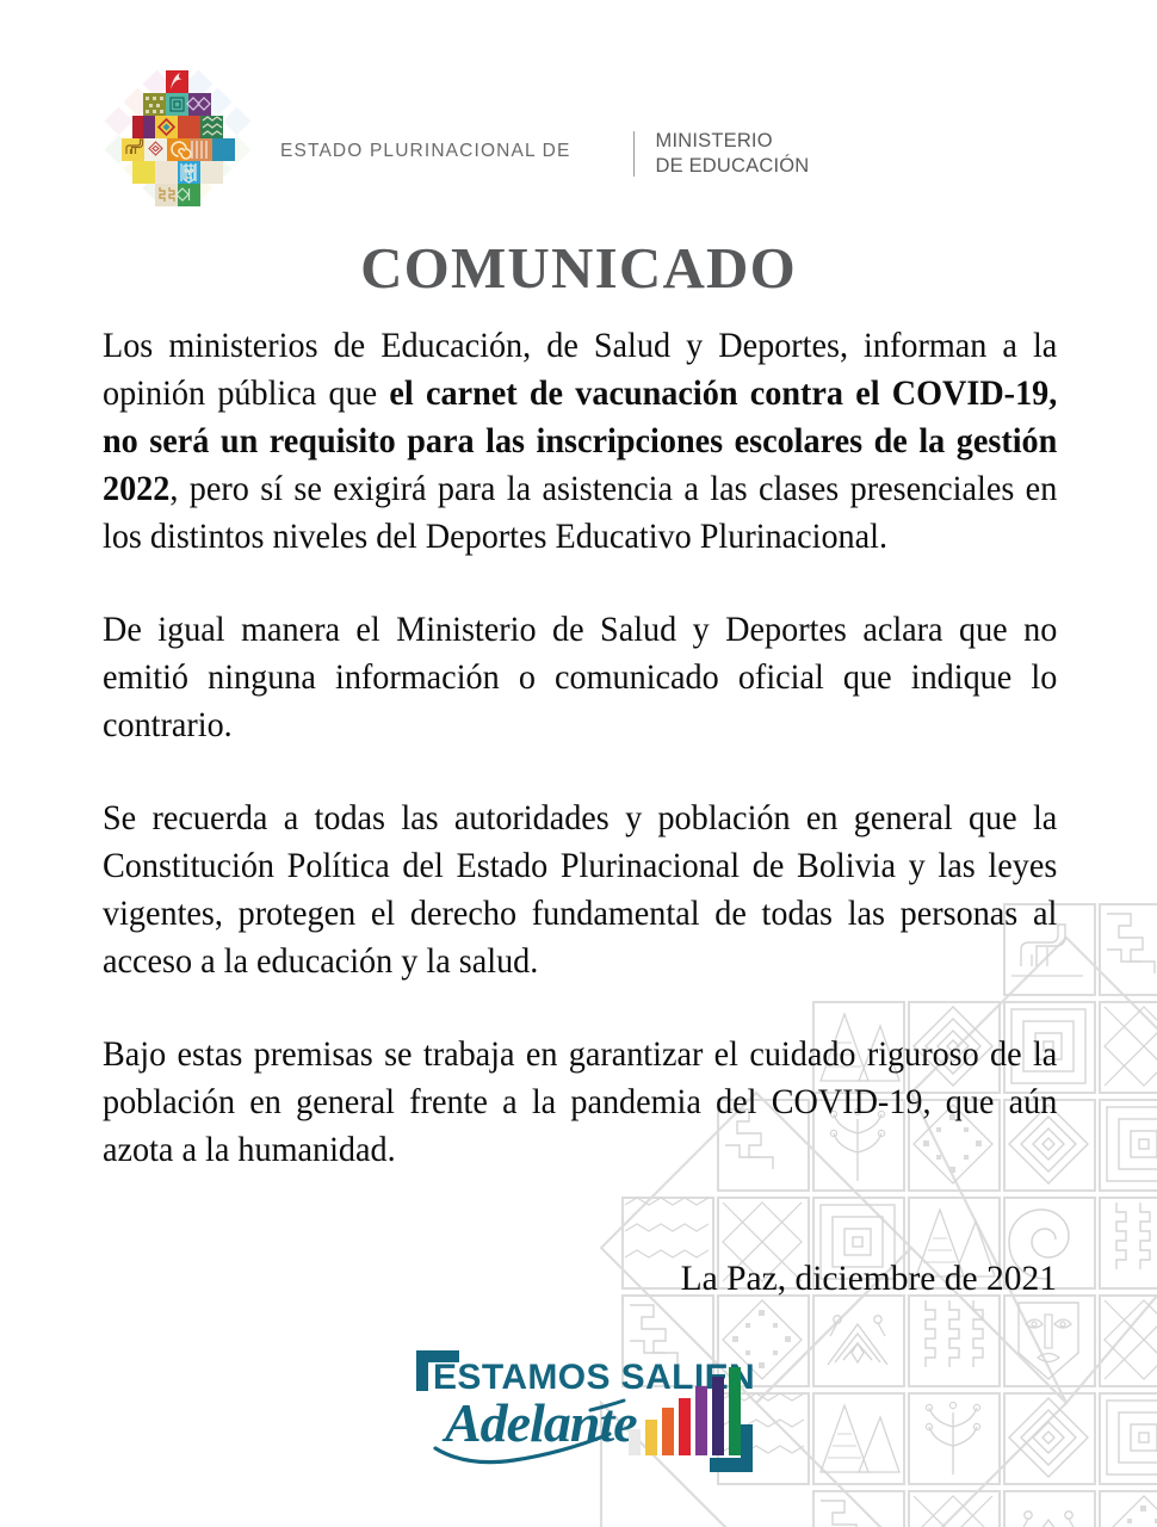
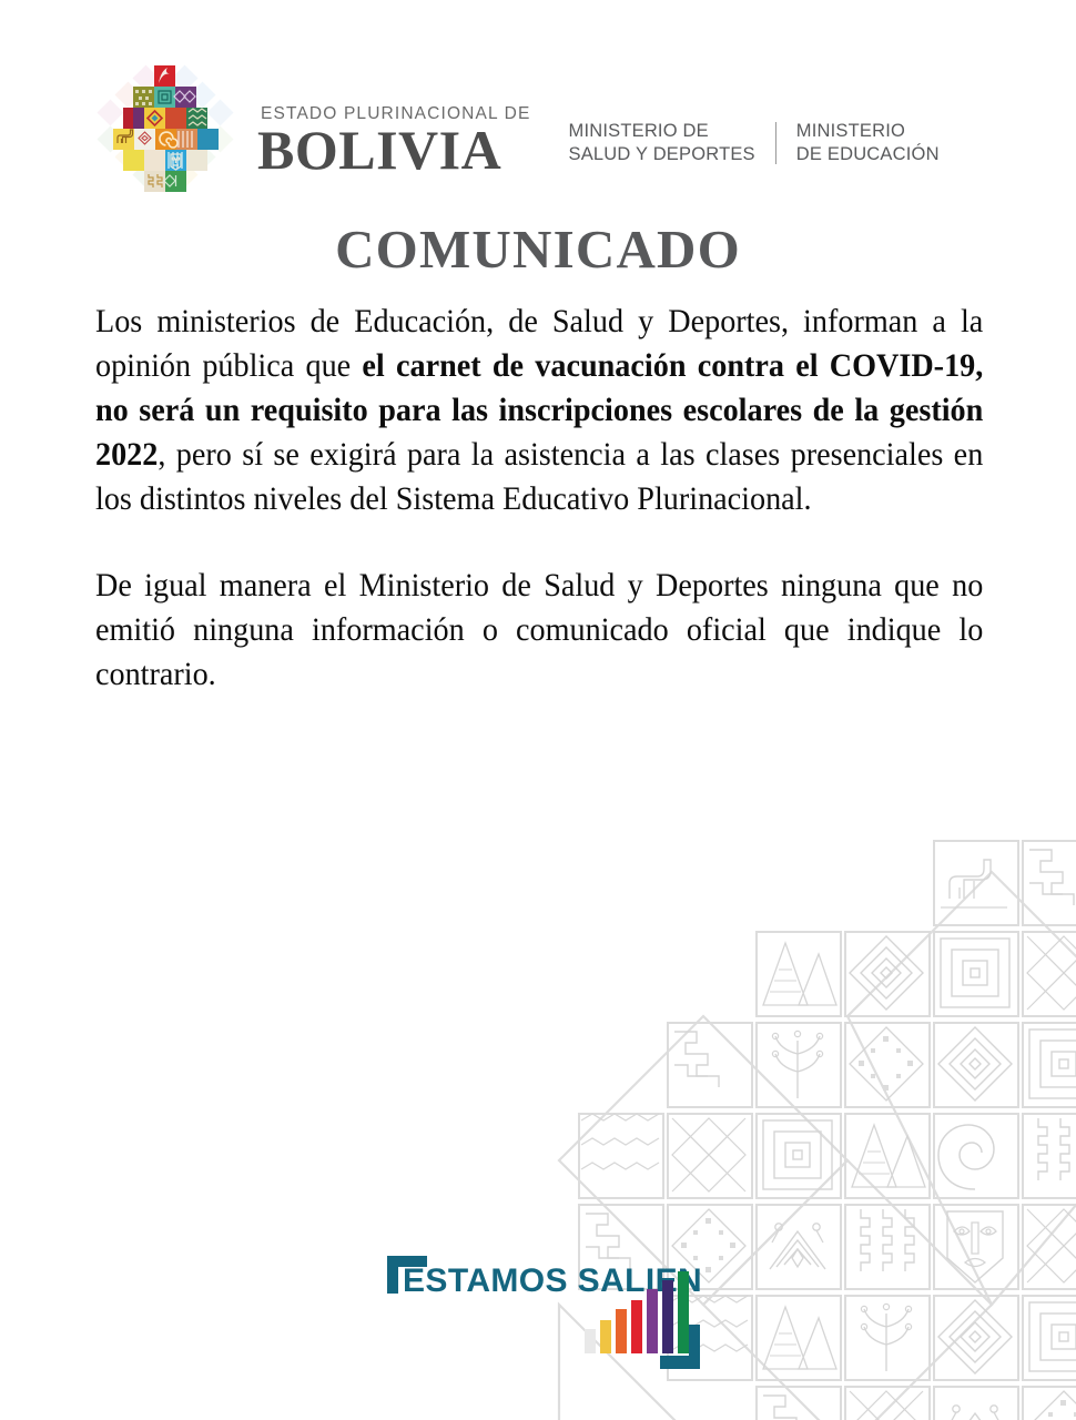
  ESTADO PLURINACIONAL DE
+ BOLIVIA
+ MINISTERIO DE
+ SALUD Y DEPORTES
  MINISTERIO
  DE EDUCACIÓN
  COMUNICADO
- Los ministerios de Educación, de Salud y Deportes, informan a la opinión pública que el carnet de vacunación contra el COVID-19, no será un requisito para las inscripciones escolares de la gestión 2022, pero sí se exigirá para la asistencia a las clases presenciales en los distintos niveles del Deportes Educativo Plurinacional.
+ Los ministerios de Educación, de Salud y Deportes, informan a la opinión pública que el carnet de vacunación contra el COVID-19, no será un requisito para las inscripciones escolares de la gestión 2022, pero sí se exigirá para la asistencia a las clases presenciales en los distintos niveles del Sistema Educativo Plurinacional.
- De igual manera el Ministerio de Salud y Deportes aclara que no emitió ninguna información o comunicado oficial que indique lo contrario.
+ De igual manera el Ministerio de Salud y Deportes ninguna que no emitió ninguna información o comunicado oficial que indique lo contrario.
- Se recuerda a todas las autoridades y población en general que la Constitución Política del Estado Plurinacional de Bolivia y las leyes vigentes, protegen el derecho fundamental de todas las personas al acceso a la educación y la salud.
- Bajo estas premisas se trabaja en garantizar el cuidado riguroso de la población en general frente a la pandemia del COVID-19, que aún azota a la humanidad.
- La Paz, diciembre de 2021
  ESTAMOS SALIN
- Adelante
